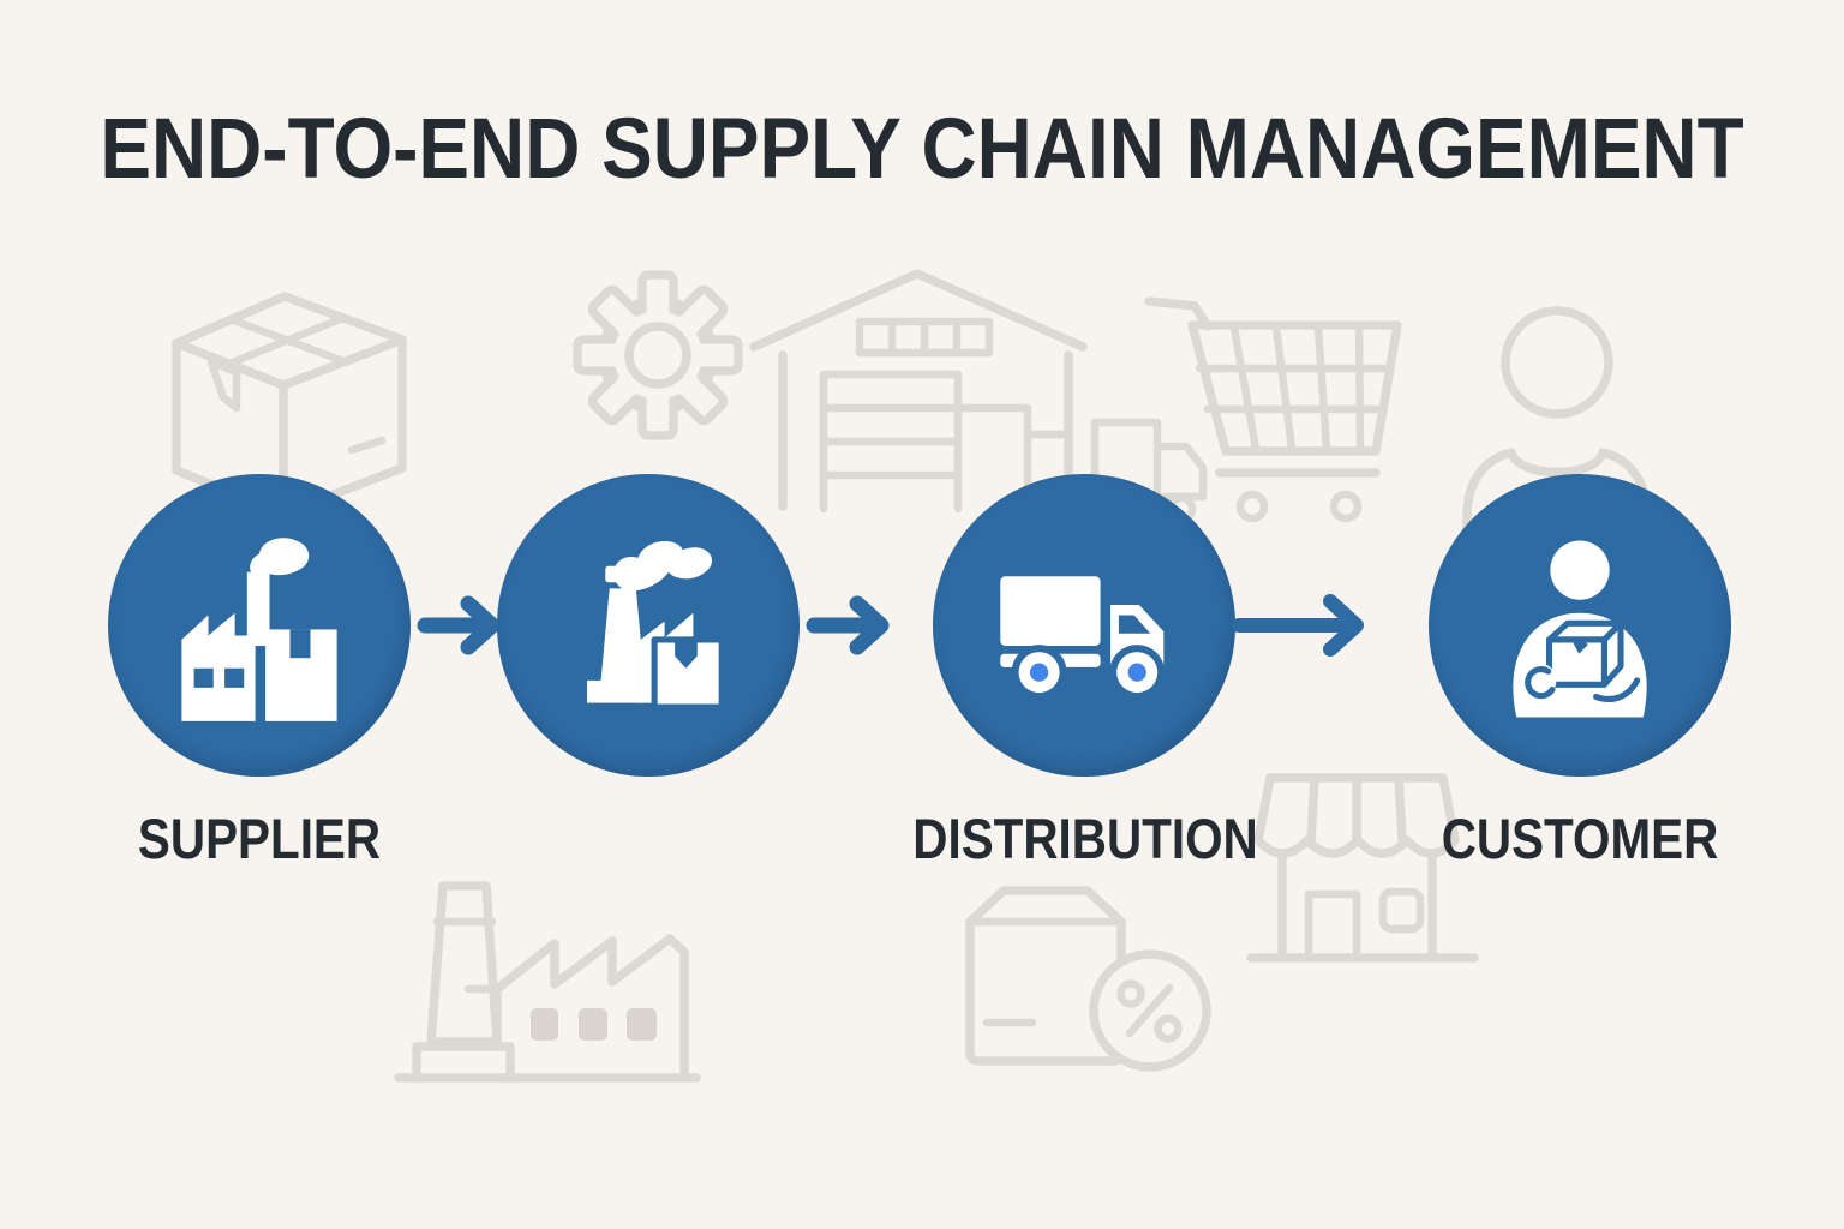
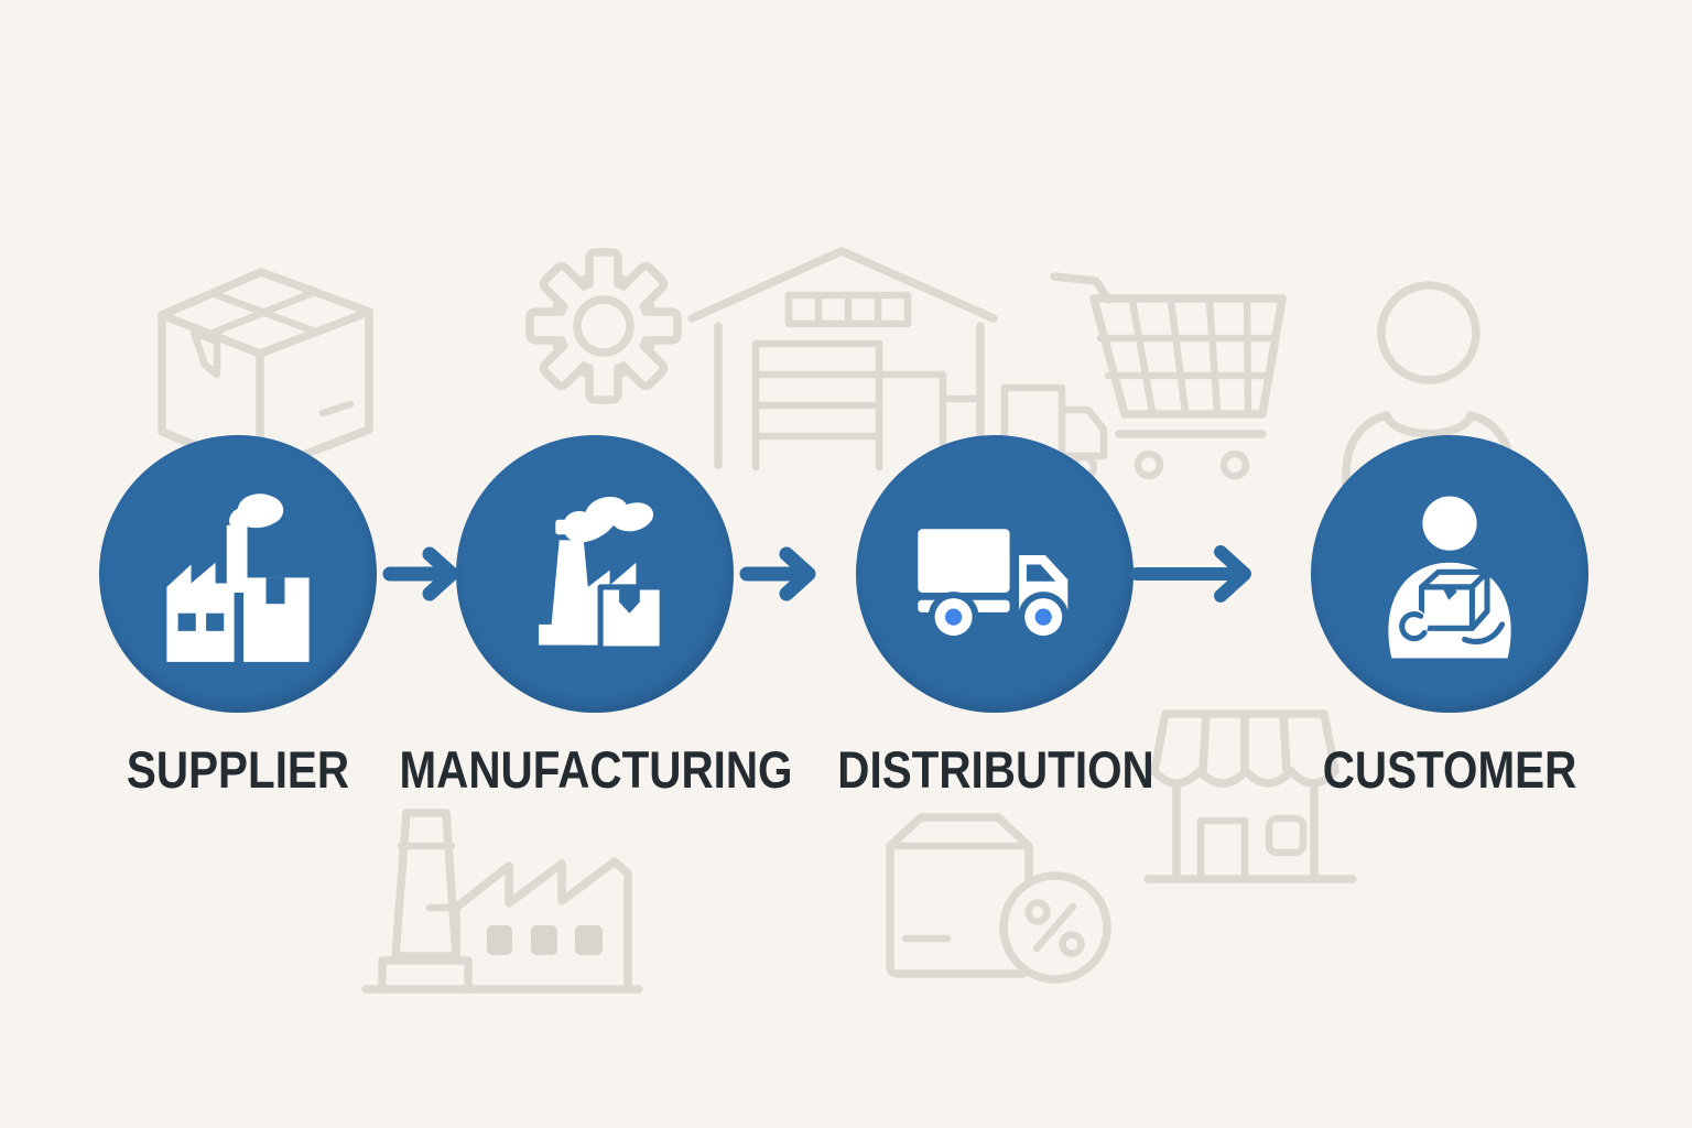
- END-TO-END SUPPLY CHAIN MANAGEMENT
  SUPPLIER
+ MANUFACTURING
  DISTRIBUTION
  CUSTOMER
